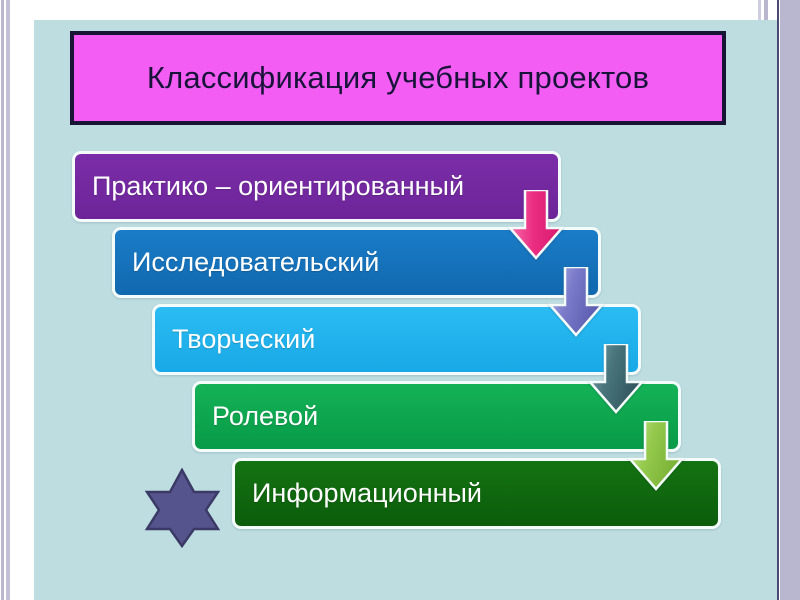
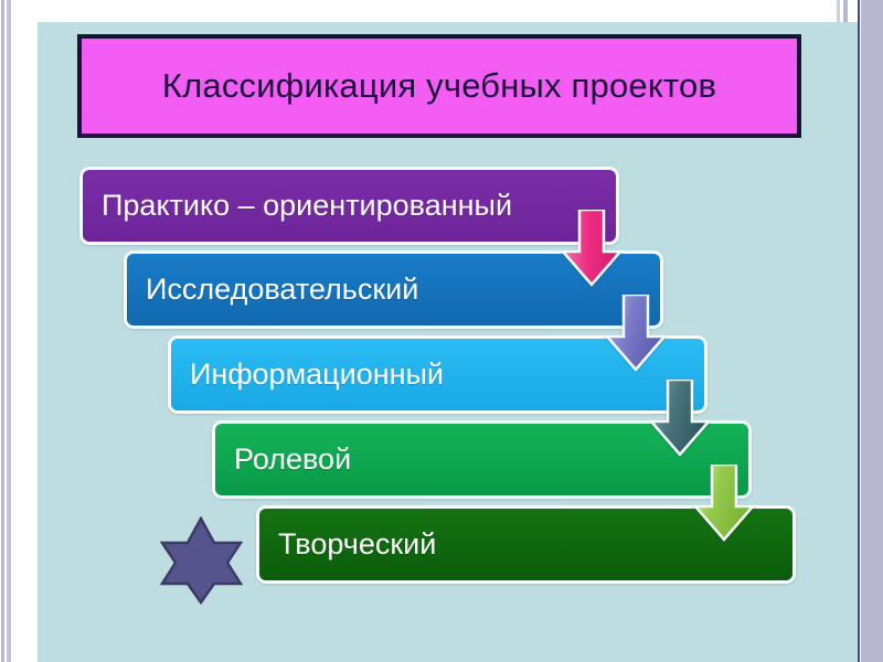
  Классификация учебных проектов
  Практико – ориентированный
  Исследовательский
- Творческий
+ Информационный
  Ролевой
- Информационный
+ Творческий
